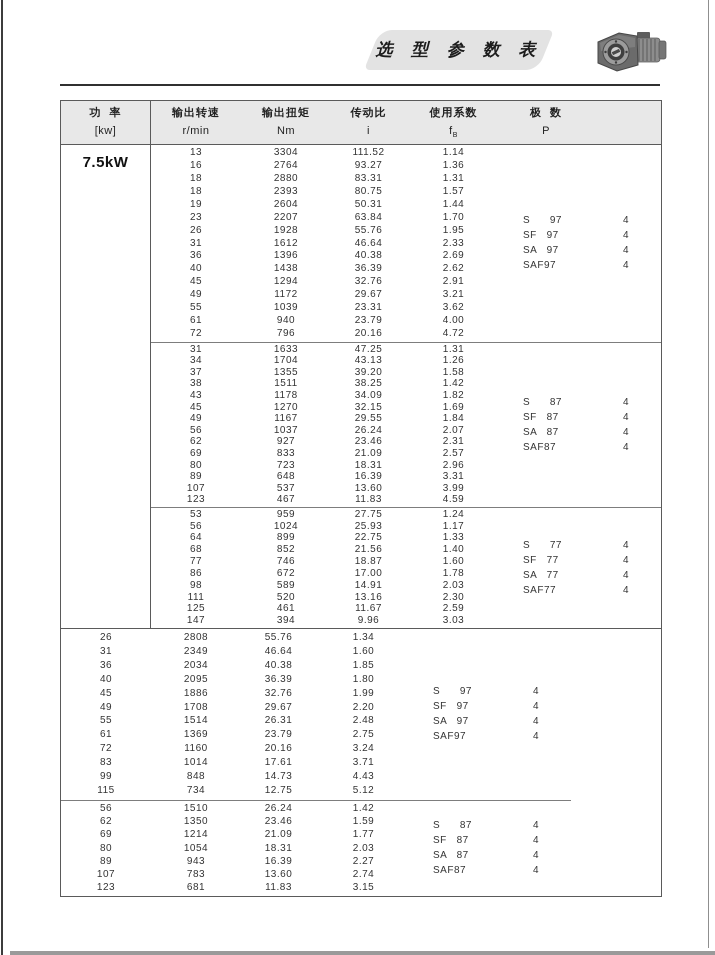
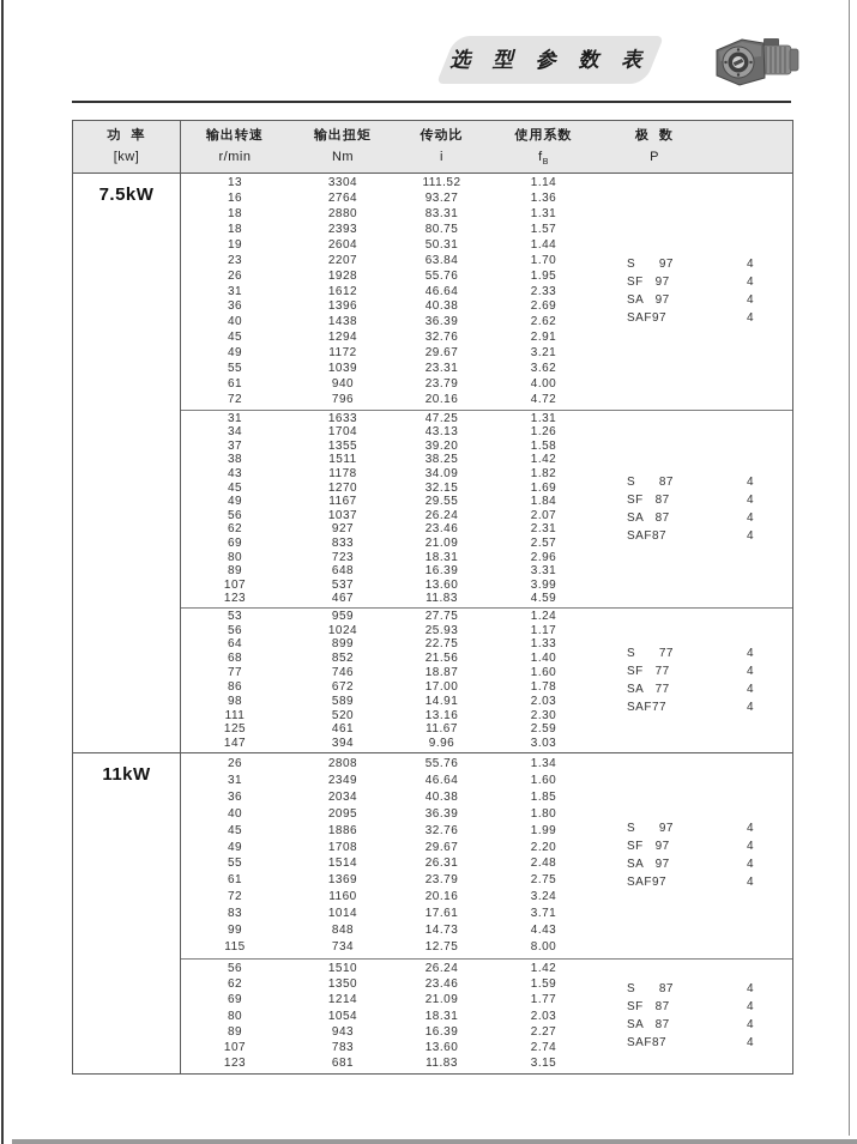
  选 型 参 数 表
  功 率
  [kw]
  输出转速
  r/min
  输出扭矩
  Nm
  传动比
  i
  使用系数
  极 数
  P
  7.5kW
  13
  16
  18
  18
  19
  23
  26
  31
  36
  40
  45
  49
  55
  61
  72
  3304
  2764
  2880
  2393
  2604
  2207
  1928
  1612
  1396
  1438
  1294
  1172
  1039
  940
  796
  111.52
  93.27
  83.31
  80.75
  50.31
  63.84
  55.76
  46.64
  40.38
  36.39
  32.76
  29.67
  23.31
  23.79
  20.16
  1.14
  1.36
  1.31
  1.57
  1.44
  1.70
  1.95
  2.33
  2.69
  2.62
  2.91
  3.21
  3.62
  4.00
  4.72
  S 97
  SF 97
  SA 97
  SAF97
  4
  4
  4
  4
  31
  34
  37
  38
  43
  45
  49
  56
  62
  69
  80
  89
  107
  123
  1633
  1704
  1355
  1511
  1178
  1270
  1167
  1037
  927
  833
  723
  648
  537
  467
  47.25
  43.13
  39.20
  38.25
  34.09
  32.15
  29.55
  26.24
  23.46
  21.09
  18.31
  16.39
  13.60
  11.83
  1.31
  1.26
  1.58
  1.42
  1.82
  1.69
  1.84
  2.07
  2.31
  2.57
  2.96
  3.31
  3.99
  4.59
  S 87
  SF 87
  SA 87
  SAF87
  4
  4
  4
  4
  53
  56
  64
  68
  77
  86
  98
  111
  125
  147
  959
  1024
  899
  852
  746
  672
  589
  520
  461
  394
  27.75
  25.93
  22.75
  21.56
  18.87
  17.00
  14.91
  13.16
  11.67
  9.96
  1.24
  1.17
  1.33
  1.40
  1.60
  1.78
  2.03
  2.30
  2.59
  3.03
  S 77
  SF 77
  SA 77
  SAF77
  4
  4
  4
  4
+ 11kW
  26
  31
  36
  40
  45
  49
  55
  61
  72
  83
  99
  115
  2808
  2349
  2034
  2095
  1886
  1708
  1514
  1369
  1160
  1014
  848
  734
  55.76
  46.64
  40.38
  36.39
  32.76
  29.67
  26.31
  23.79
  20.16
  17.61
  14.73
  12.75
  1.34
  1.60
  1.85
  1.80
  1.99
  2.20
  2.48
  2.75
  3.24
  3.71
  4.43
- 5.12
+ 8.00
  S 97
  SF 97
  SA 97
  SAF97
  4
  4
  4
  4
  56
  62
  69
  80
  89
  107
  123
  1510
  1350
  1214
  1054
  943
  783
  681
  26.24
  23.46
  21.09
  18.31
  16.39
  13.60
  11.83
  1.42
  1.59
  1.77
  2.03
  2.27
  2.74
  3.15
  S 87
  SF 87
  SA 87
  SAF87
  4
  4
  4
  4
